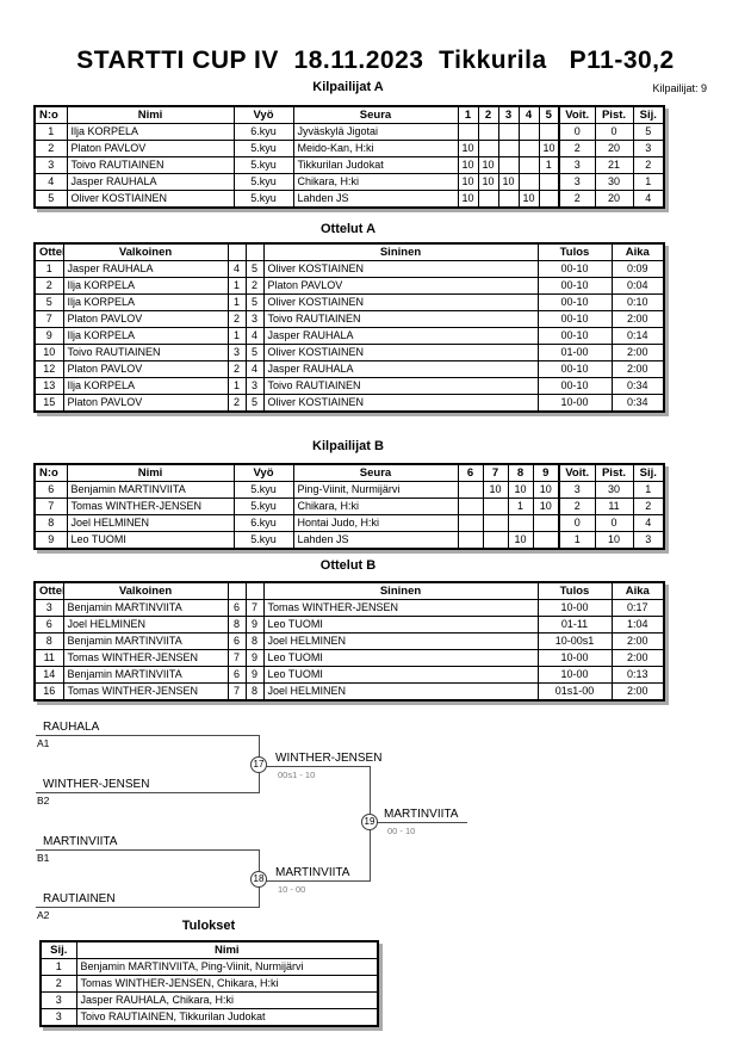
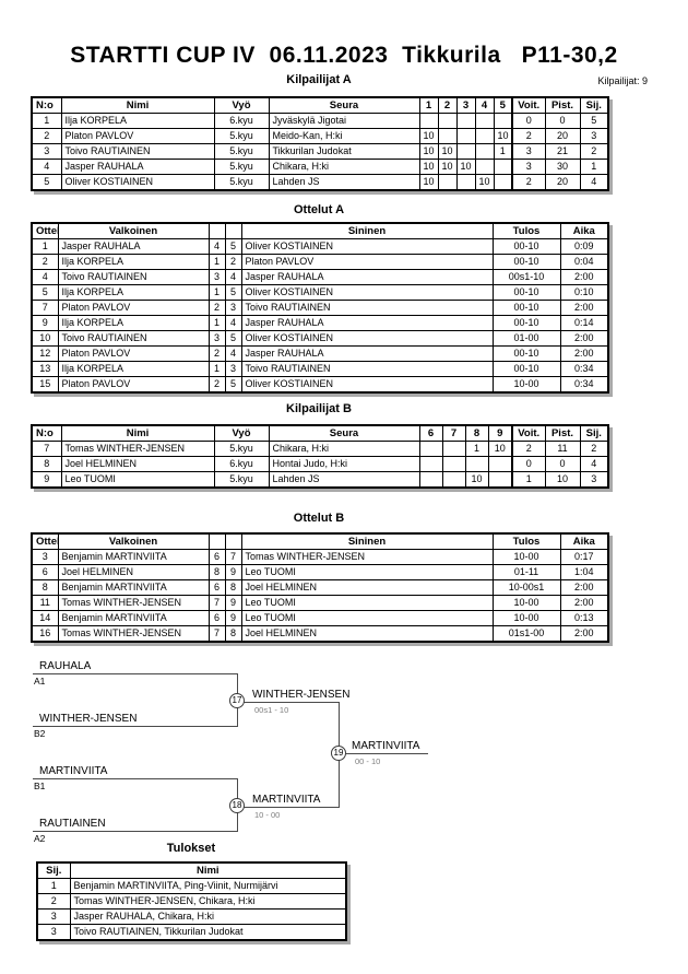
- STARTTI CUP IV 18.11.2023 Tikkurila P11-30,2
+ STARTTI CUP IV 06.11.2023 Tikkurila P11-30,2
  Kilpailijat A
  Kilpailijat: 9
  N:o	Nimi	Vyö	Seura	1	2	3	4	5	Voit.	Pist.	Sij.
  1	Ilja KORPELA	6.kyu	Jyväskylä Jigotai						0	0	5
  2	Platon PAVLOV	5.kyu	Meido-Kan, H:ki	10				10	2	20	3
  3	Toivo RAUTIAINEN	5.kyu	Tikkurilan Judokat	10	10			1	3	21	2
  4	Jasper RAUHALA	5.kyu	Chikara, H:ki	10	10	10			3	30	1
  5	Oliver KOSTIAINEN	5.kyu	Lahden JS	10			10		2	20	4
  Ottelut A
  Otte	Valkoinen			Sininen	Tulos	Aika
  1	Jasper RAUHALA	4	5	Oliver KOSTIAINEN	00-10	0:09
  2	Ilja KORPELA	1	2	Platon PAVLOV	00-10	0:04
+ 4	Toivo RAUTIAINEN	3	4	Jasper RAUHALA	00s1-10	2:00
  5	Ilja KORPELA	1	5	Oliver KOSTIAINEN	00-10	0:10
  7	Platon PAVLOV	2	3	Toivo RAUTIAINEN	00-10	2:00
  9	Ilja KORPELA	1	4	Jasper RAUHALA	00-10	0:14
  10	Toivo RAUTIAINEN	3	5	Oliver KOSTIAINEN	01-00	2:00
  12	Platon PAVLOV	2	4	Jasper RAUHALA	00-10	2:00
  13	Ilja KORPELA	1	3	Toivo RAUTIAINEN	00-10	0:34
  15	Platon PAVLOV	2	5	Oliver KOSTIAINEN	10-00	0:34
  Kilpailijat B
  N:o	Nimi	Vyö	Seura	6	7	8	9	Voit.	Pist.	Sij.
- 6	Benjamin MARTINVIITA	5.kyu	Ping-Viinit, Nurmijärvi		10	10	10	3	30	1
  7	Tomas WINTHER-JENSEN	5.kyu	Chikara, H:ki			1	10	2	11	2
  8	Joel HELMINEN	6.kyu	Hontai Judo, H:ki					0	0	4
  9	Leo TUOMI	5.kyu	Lahden JS			10		1	10	3
  Ottelut B
  Otte	Valkoinen			Sininen	Tulos	Aika
  3	Benjamin MARTINVIITA	6	7	Tomas WINTHER-JENSEN	10-00	0:17
  6	Joel HELMINEN	8	9	Leo TUOMI	01-11	1:04
  8	Benjamin MARTINVIITA	6	8	Joel HELMINEN	10-00s1	2:00
  11	Tomas WINTHER-JENSEN	7	9	Leo TUOMI	10-00	2:00
  14	Benjamin MARTINVIITA	6	9	Leo TUOMI	10-00	0:13
  16	Tomas WINTHER-JENSEN	7	8	Joel HELMINEN	01s1-00	2:00
  RAUHALA
  A1
  WINTHER-JENSEN
  B2
  17
  WINTHER-JENSEN
  00s1 - 10
  19
  MARTINVIITA
  00 - 10
  MARTINVIITA
  B1
  RAUTIAINEN
  A2
  18
  MARTINVIITA
  10 - 00
  Tulokset
  Sij.	Nimi
  1	Benjamin MARTINVIITA, Ping-Viinit, Nurmijärvi
  2	Tomas WINTHER-JENSEN, Chikara, H:ki
  3	Jasper RAUHALA, Chikara, H:ki
  3	Toivo RAUTIAINEN, Tikkurilan Judokat
